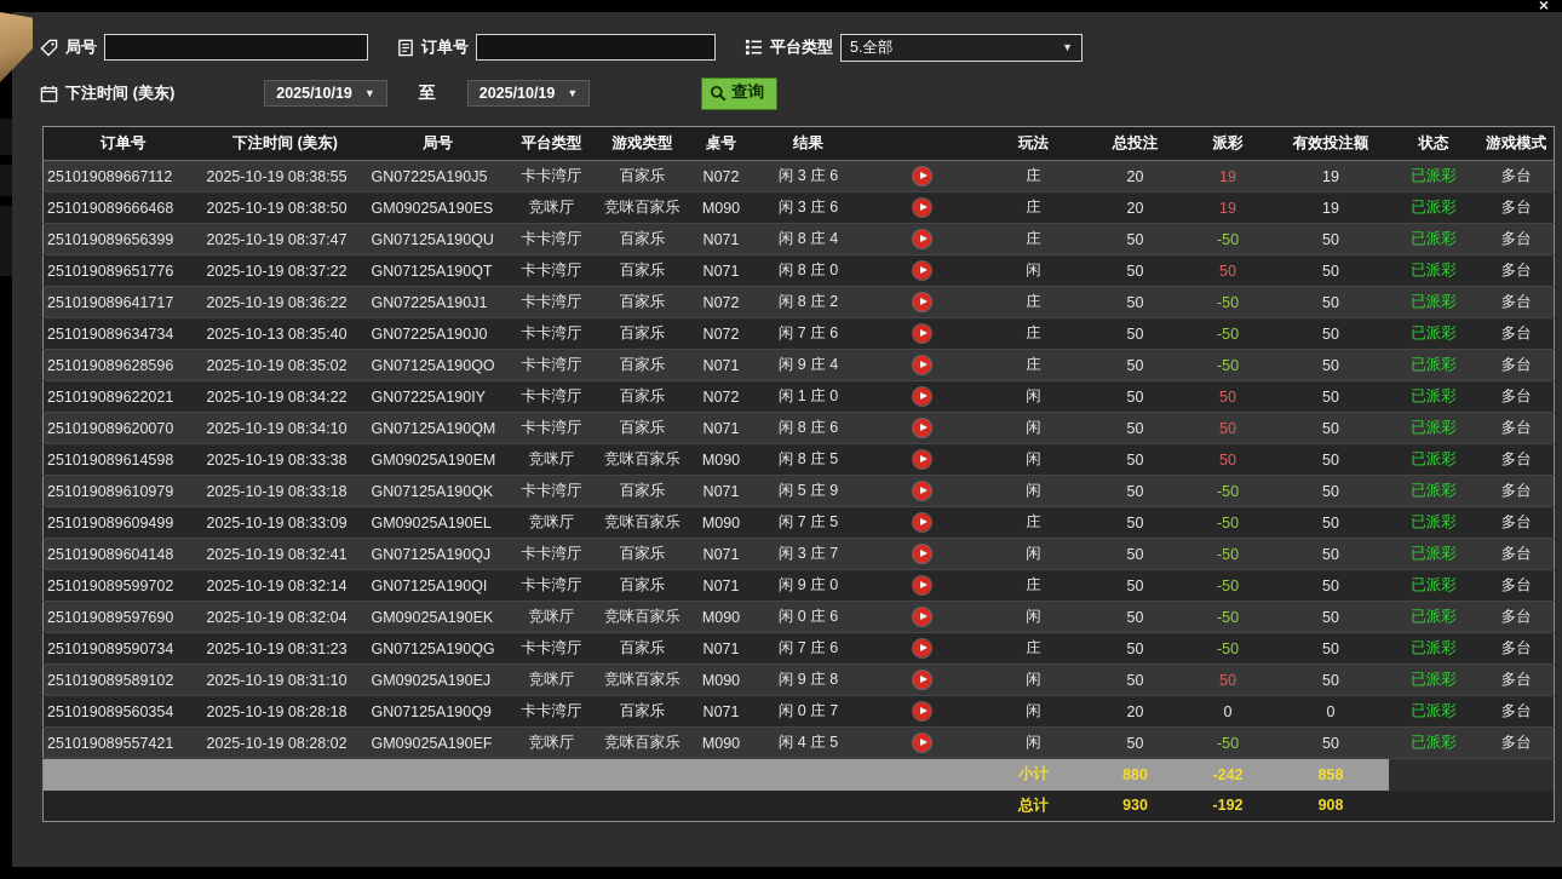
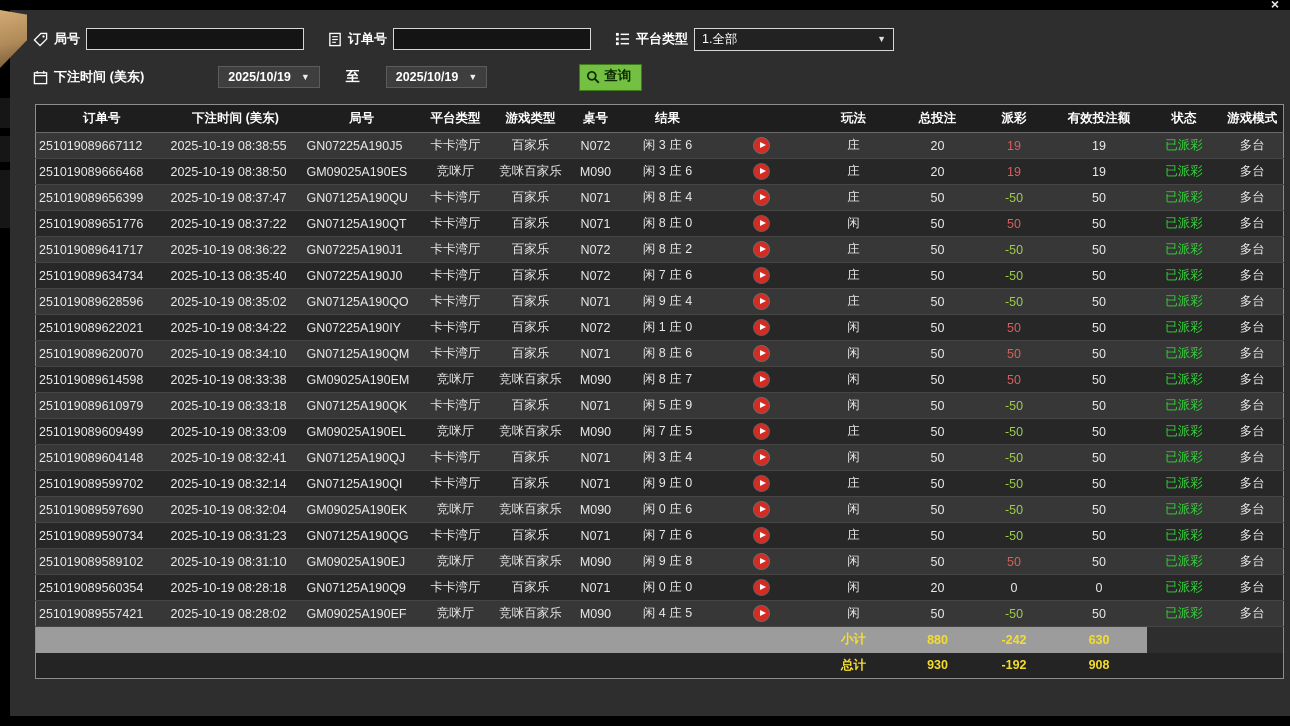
  ×
  局号
  订单号
  平台类型
- 5.全部
+ 1.全部
  ▼
  下注时间 (美东)
  2025/10/19
  ▼
  至
  2025/10/19
  ▼
  查询
  订单号	下注时间 (美东)	局号	平台类型	游戏类型	桌号	结果		玩法	总投注	派彩	有效投注额	状态	游戏模式
  251019089667112	2025-10-19 08:38:55	GN07225A190J5	卡卡湾厅	百家乐	N072	闲 3 庄 6		庄	20	19	19	已派彩	多台
  251019089666468	2025-10-19 08:38:50	GM09025A190ES	竞咪厅	竞咪百家乐	M090	闲 3 庄 6		庄	20	19	19	已派彩	多台
  251019089656399	2025-10-19 08:37:47	GN07125A190QU	卡卡湾厅	百家乐	N071	闲 8 庄 4		庄	50	-50	50	已派彩	多台
  251019089651776	2025-10-19 08:37:22	GN07125A190QT	卡卡湾厅	百家乐	N071	闲 8 庄 0		闲	50	50	50	已派彩	多台
  251019089641717	2025-10-19 08:36:22	GN07225A190J1	卡卡湾厅	百家乐	N072	闲 8 庄 2		庄	50	-50	50	已派彩	多台
  251019089634734	2025-10-13 08:35:40	GN07225A190J0	卡卡湾厅	百家乐	N072	闲 7 庄 6		庄	50	-50	50	已派彩	多台
  251019089628596	2025-10-19 08:35:02	GN07125A190QO	卡卡湾厅	百家乐	N071	闲 9 庄 4		庄	50	-50	50	已派彩	多台
  251019089622021	2025-10-19 08:34:22	GN07225A190IY	卡卡湾厅	百家乐	N072	闲 1 庄 0		闲	50	50	50	已派彩	多台
  251019089620070	2025-10-19 08:34:10	GN07125A190QM	卡卡湾厅	百家乐	N071	闲 8 庄 6		闲	50	50	50	已派彩	多台
- 251019089614598	2025-10-19 08:33:38	GM09025A190EM	竞咪厅	竞咪百家乐	M090	闲 8 庄 5		闲	50	50	50	已派彩	多台
+ 251019089614598	2025-10-19 08:33:38	GM09025A190EM	竞咪厅	竞咪百家乐	M090	闲 8 庄 7		闲	50	50	50	已派彩	多台
  251019089610979	2025-10-19 08:33:18	GN07125A190QK	卡卡湾厅	百家乐	N071	闲 5 庄 9		闲	50	-50	50	已派彩	多台
  251019089609499	2025-10-19 08:33:09	GM09025A190EL	竞咪厅	竞咪百家乐	M090	闲 7 庄 5		庄	50	-50	50	已派彩	多台
- 251019089604148	2025-10-19 08:32:41	GN07125A190QJ	卡卡湾厅	百家乐	N071	闲 3 庄 7		闲	50	-50	50	已派彩	多台
+ 251019089604148	2025-10-19 08:32:41	GN07125A190QJ	卡卡湾厅	百家乐	N071	闲 3 庄 4		闲	50	-50	50	已派彩	多台
  251019089599702	2025-10-19 08:32:14	GN07125A190QI	卡卡湾厅	百家乐	N071	闲 9 庄 0		庄	50	-50	50	已派彩	多台
  251019089597690	2025-10-19 08:32:04	GM09025A190EK	竞咪厅	竞咪百家乐	M090	闲 0 庄 6		闲	50	-50	50	已派彩	多台
  251019089590734	2025-10-19 08:31:23	GN07125A190QG	卡卡湾厅	百家乐	N071	闲 7 庄 6		庄	50	-50	50	已派彩	多台
  251019089589102	2025-10-19 08:31:10	GM09025A190EJ	竞咪厅	竞咪百家乐	M090	闲 9 庄 8		闲	50	50	50	已派彩	多台
- 251019089560354	2025-10-19 08:28:18	GN07125A190Q9	卡卡湾厅	百家乐	N071	闲 0 庄 7		闲	20	0	0	已派彩	多台
+ 251019089560354	2025-10-19 08:28:18	GN07125A190Q9	卡卡湾厅	百家乐	N071	闲 0 庄 0		闲	20	0	0	已派彩	多台
  251019089557421	2025-10-19 08:28:02	GM09025A190EF	竞咪厅	竞咪百家乐	M090	闲 4 庄 5		闲	50	-50	50	已派彩	多台
- 	小计	880	-242	858
+ 	小计	880	-242	630
  	总计	930	-192	908
